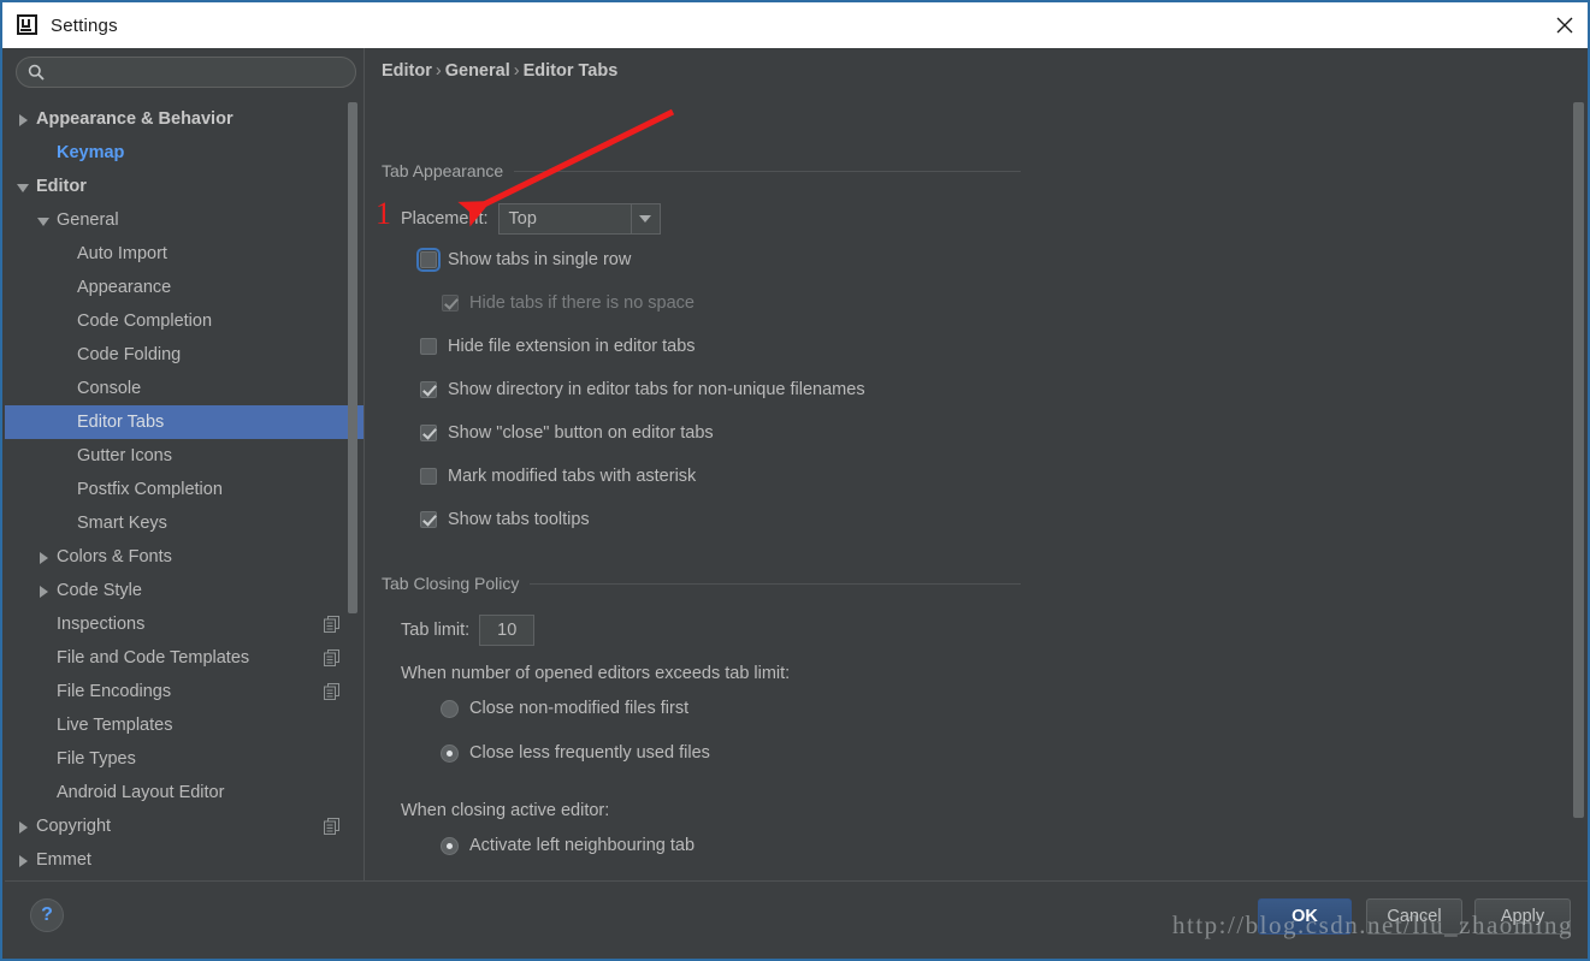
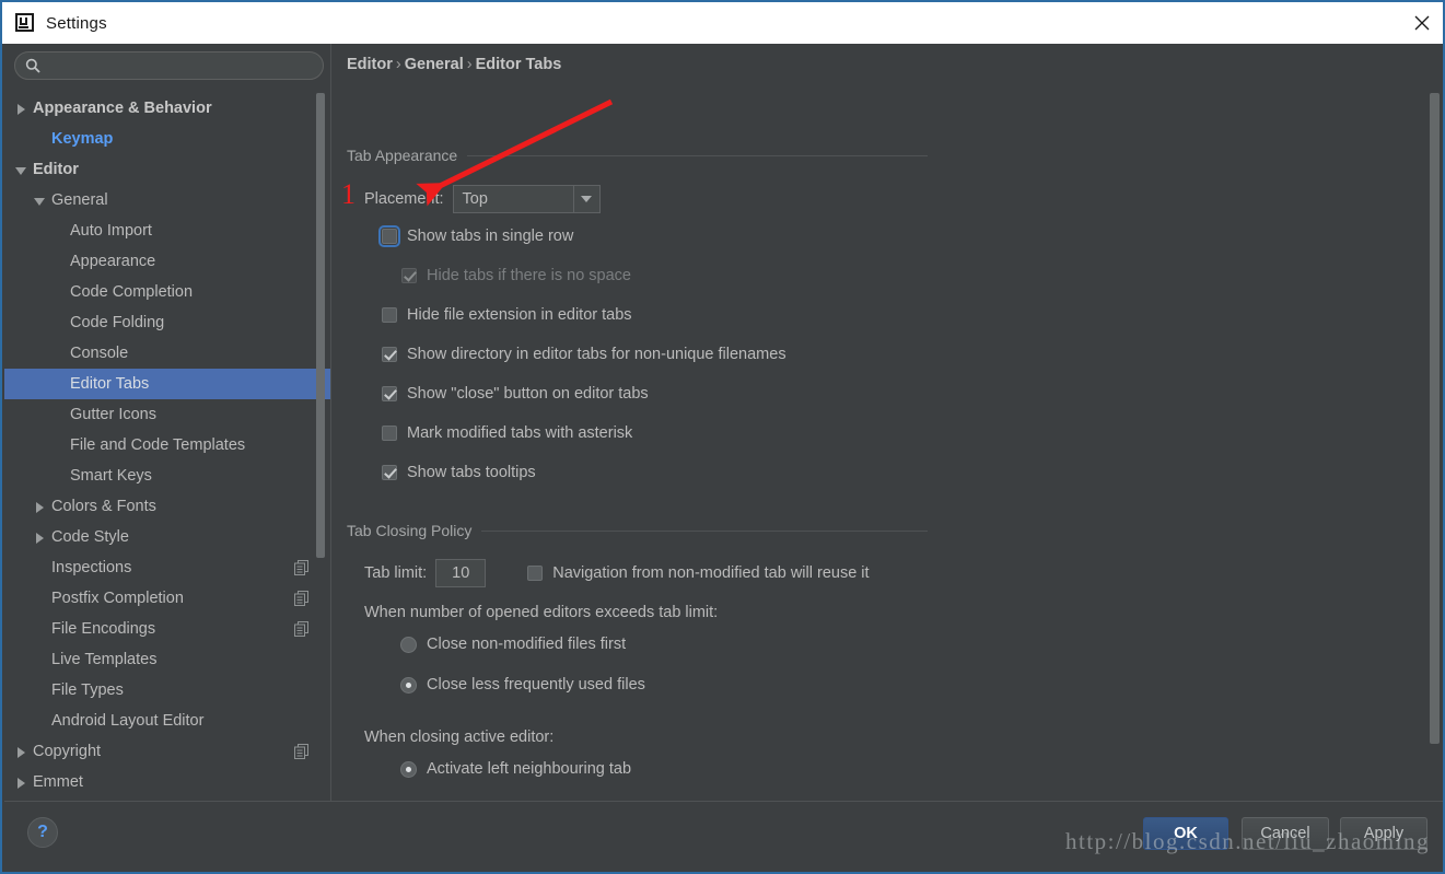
  Settings
  Appearance & Behavior
  Keymap
  Editor
  General
  Auto Import
  Appearance
  Code Completion
  Code Folding
  Console
  Editor Tabs
  Gutter Icons
- Postfix Completion
+ File and Code Templates
  Smart Keys
  Colors & Fonts
  Code Style
  Inspections
- File and Code Templates
+ Postfix Completion
  File Encodings
  Live Templates
  File Types
  Android Layout Editor
  Copyright
  Emmet
  Editor › General › Editor Tabs
  Tab Appearance
  Placement:
  Top
  Show tabs in single row
  Hide tabs if there is no space
  Hide file extension in editor tabs
  Show directory in editor tabs for non-unique filenames
  Show "close" button on editor tabs
  Mark modified tabs with asterisk
  Show tabs tooltips
  Tab Closing Policy
  Tab limit:
  10
+ Navigation from non-modified tab will reuse it
  When number of opened editors exceeds tab limit:
  Close non-modified files first
  Close less frequently used files
  When closing active editor:
  Activate left neighbouring tab
  ?
  OK
  Cancel
  Apply
  1
  http://blog.csdn.net/liu_zhaoming
